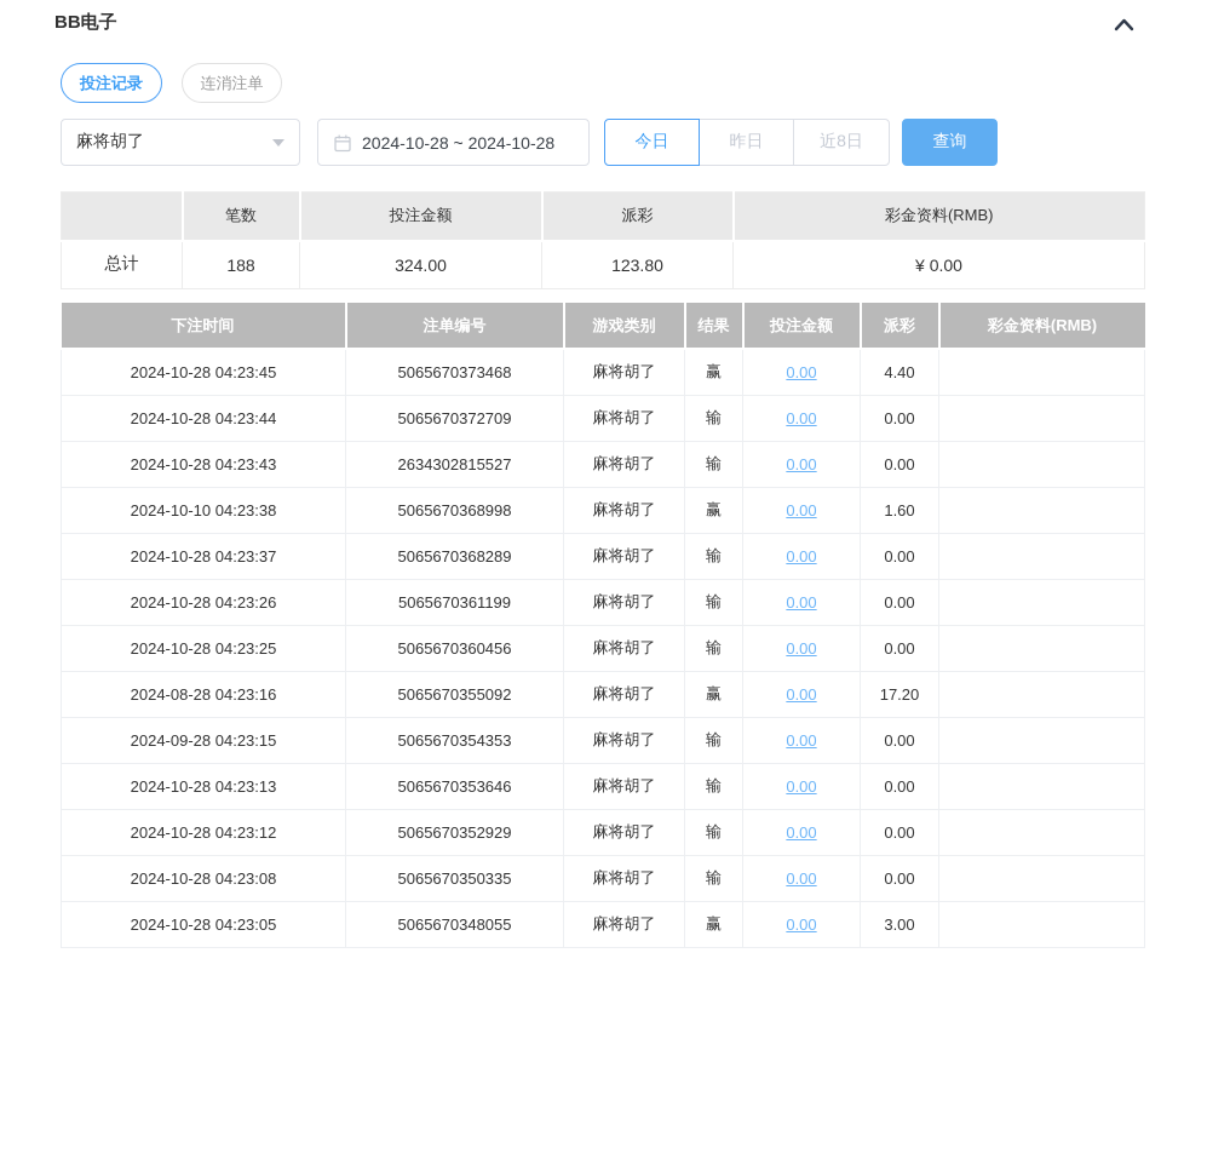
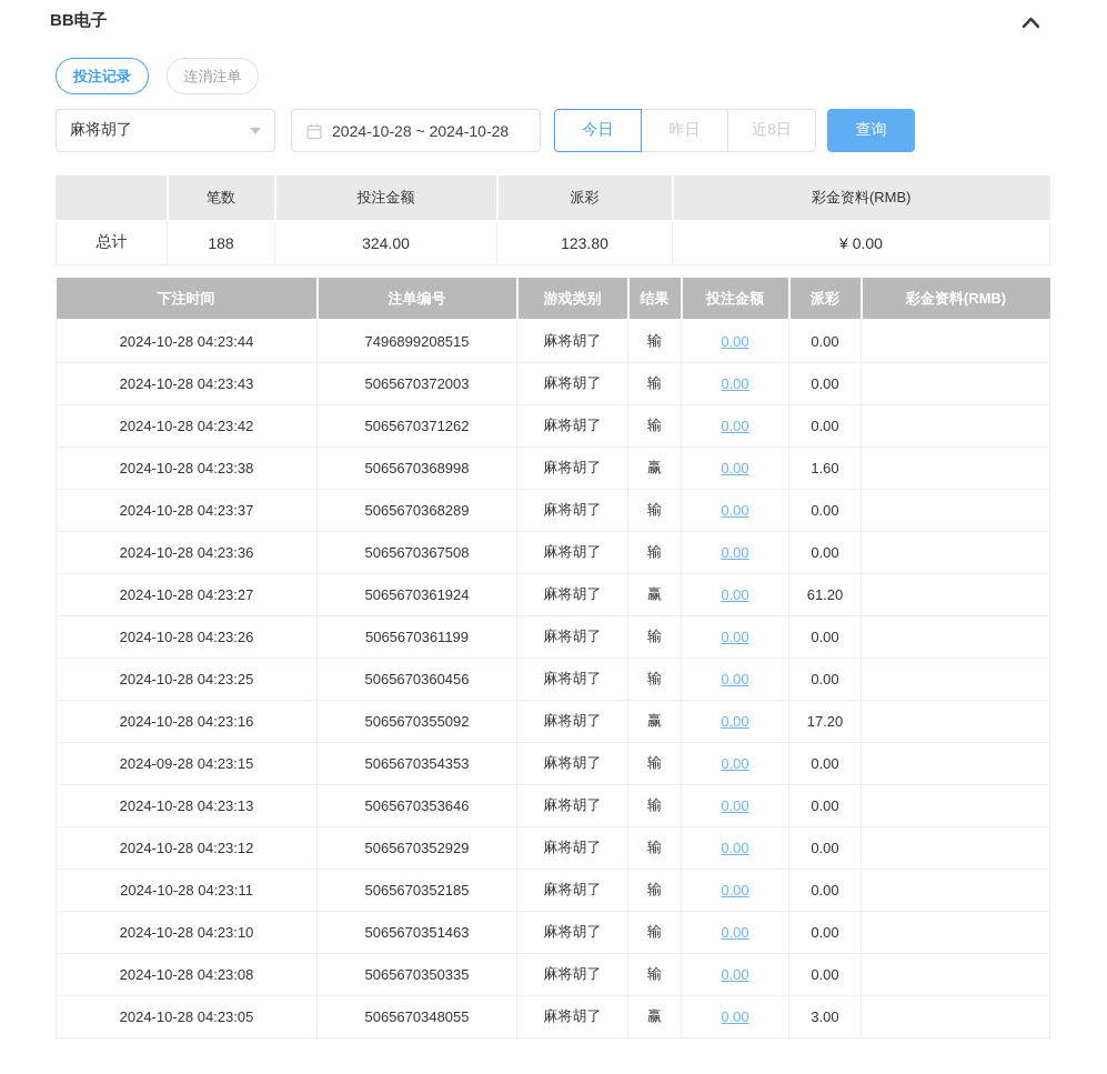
  BB电子
  投注记录
  连消注单
  麻将胡了
  2024-10-28 ~ 2024-10-28
  今日
  昨日
  近8日
  查询
  	笔数	投注金额	派彩	彩金资料(RMB)
  总计	188	324.00	123.80	¥ 0.00
  下注时间	注单编号	游戏类别	结果	投注金额	派彩	彩金资料(RMB)
- 2024-10-28 04:23:45	5065670373468	麻将胡了	赢	0.00	4.40
- 2024-10-28 04:23:44	5065670372709	麻将胡了	输	0.00	0.00
+ 2024-10-28 04:23:44	7496899208515	麻将胡了	输	0.00	0.00
- 2024-10-28 04:23:43	2634302815527	麻将胡了	输	0.00	0.00
+ 2024-10-28 04:23:43	5065670372003	麻将胡了	输	0.00	0.00
+ 2024-10-28 04:23:42	5065670371262	麻将胡了	输	0.00	0.00
- 2024-10-10 04:23:38	5065670368998	麻将胡了	赢	0.00	1.60
+ 2024-10-28 04:23:38	5065670368998	麻将胡了	赢	0.00	1.60
  2024-10-28 04:23:37	5065670368289	麻将胡了	输	0.00	0.00
+ 2024-10-28 04:23:36	5065670367508	麻将胡了	输	0.00	0.00
+ 2024-10-28 04:23:27	5065670361924	麻将胡了	赢	0.00	61.20
  2024-10-28 04:23:26	5065670361199	麻将胡了	输	0.00	0.00
  2024-10-28 04:23:25	5065670360456	麻将胡了	输	0.00	0.00
- 2024-08-28 04:23:16	5065670355092	麻将胡了	赢	0.00	17.20
+ 2024-10-28 04:23:16	5065670355092	麻将胡了	赢	0.00	17.20
  2024-09-28 04:23:15	5065670354353	麻将胡了	输	0.00	0.00
  2024-10-28 04:23:13	5065670353646	麻将胡了	输	0.00	0.00
  2024-10-28 04:23:12	5065670352929	麻将胡了	输	0.00	0.00
+ 2024-10-28 04:23:11	5065670352185	麻将胡了	输	0.00	0.00
+ 2024-10-28 04:23:10	5065670351463	麻将胡了	输	0.00	0.00
  2024-10-28 04:23:08	5065670350335	麻将胡了	输	0.00	0.00
  2024-10-28 04:23:05	5065670348055	麻将胡了	赢	0.00	3.00
